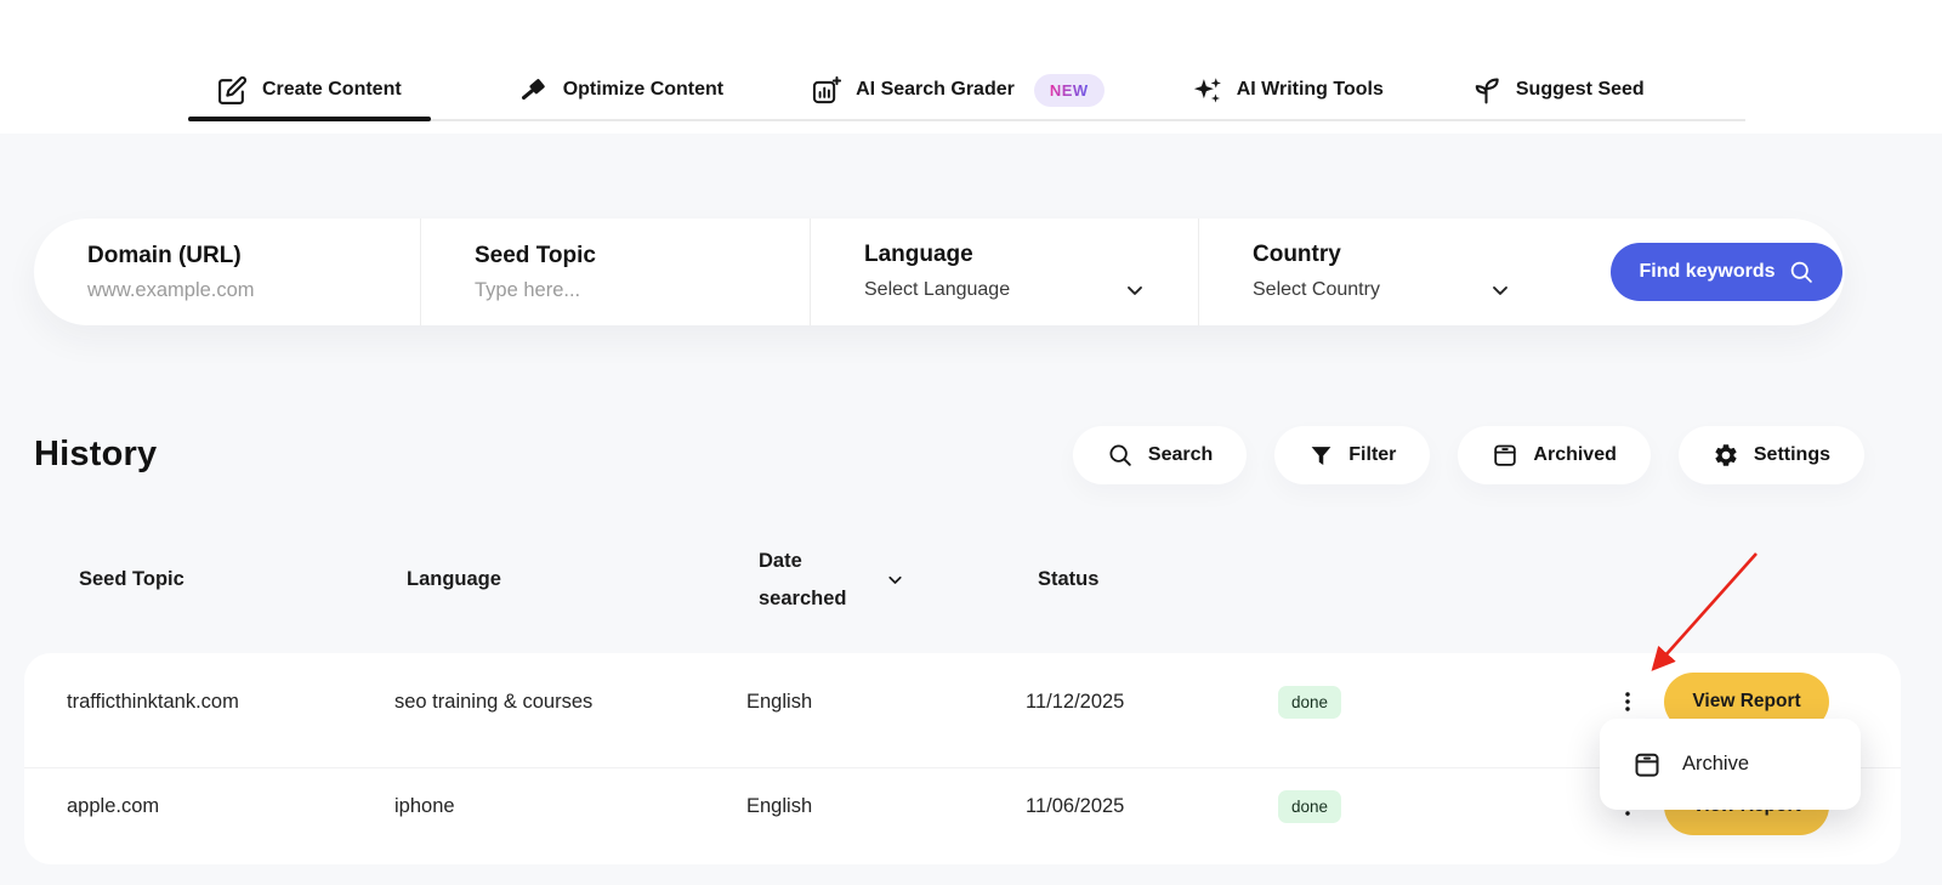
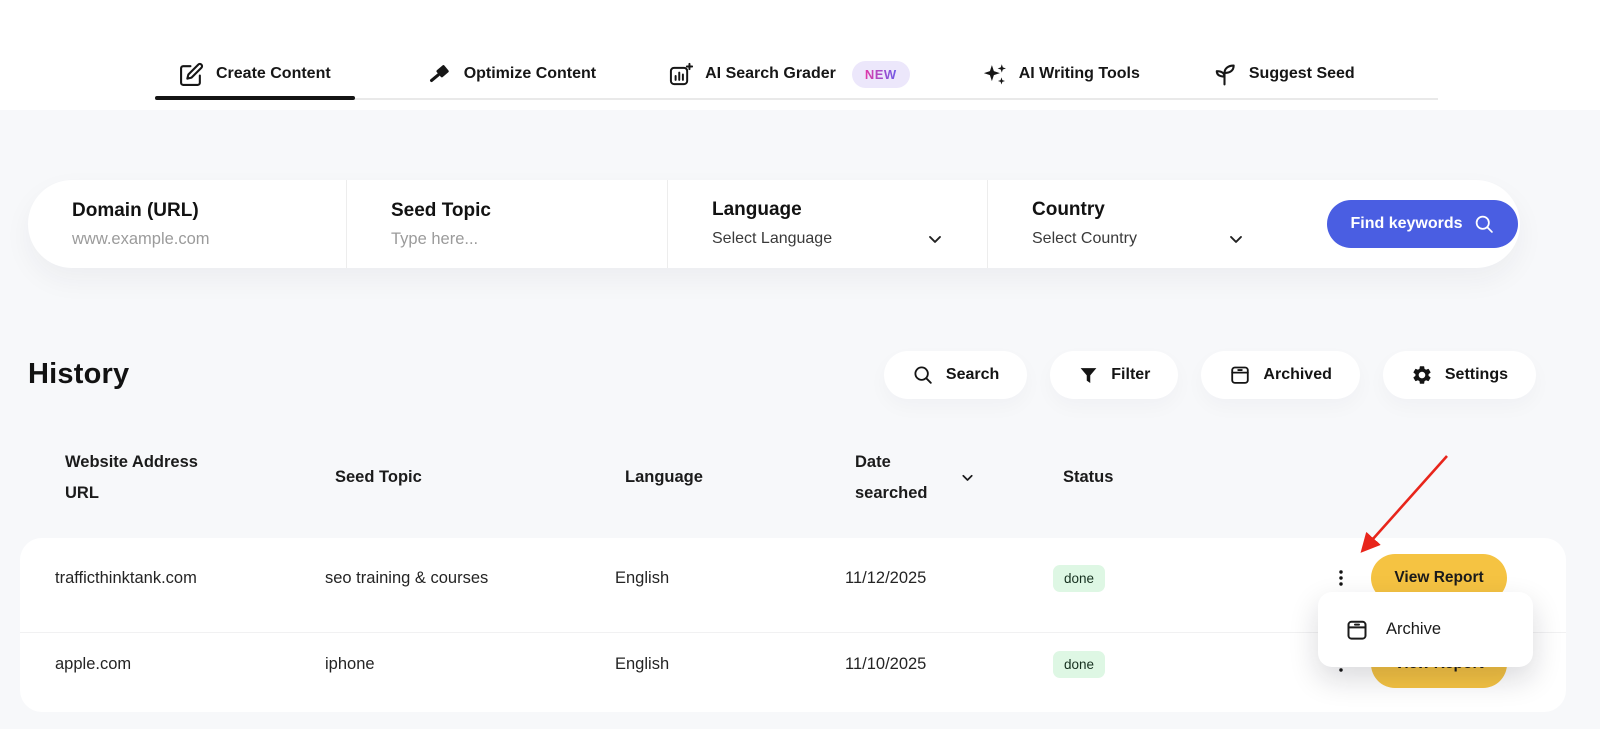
  Create Content
  Optimize Content
  AI Search Grader
  NEW
  AI Writing Tools
  Suggest Seed
  Domain (URL)
  www.example.com
  Seed Topic
  Type here...
  Language
  Select Language
  Country
  Select Country
  Find keywords
  History
  Search
  Filter
  Archived
  Settings
+ Website Address URL
  Seed Topic
  Language
  Date searched
  Status
  trafficthinktank.com
  seo training & courses
  English
  11/12/2025
  done
  View Report
  apple.com
  iphone
  English
- 11/06/2025
+ 11/10/2025
  done
  Archive
